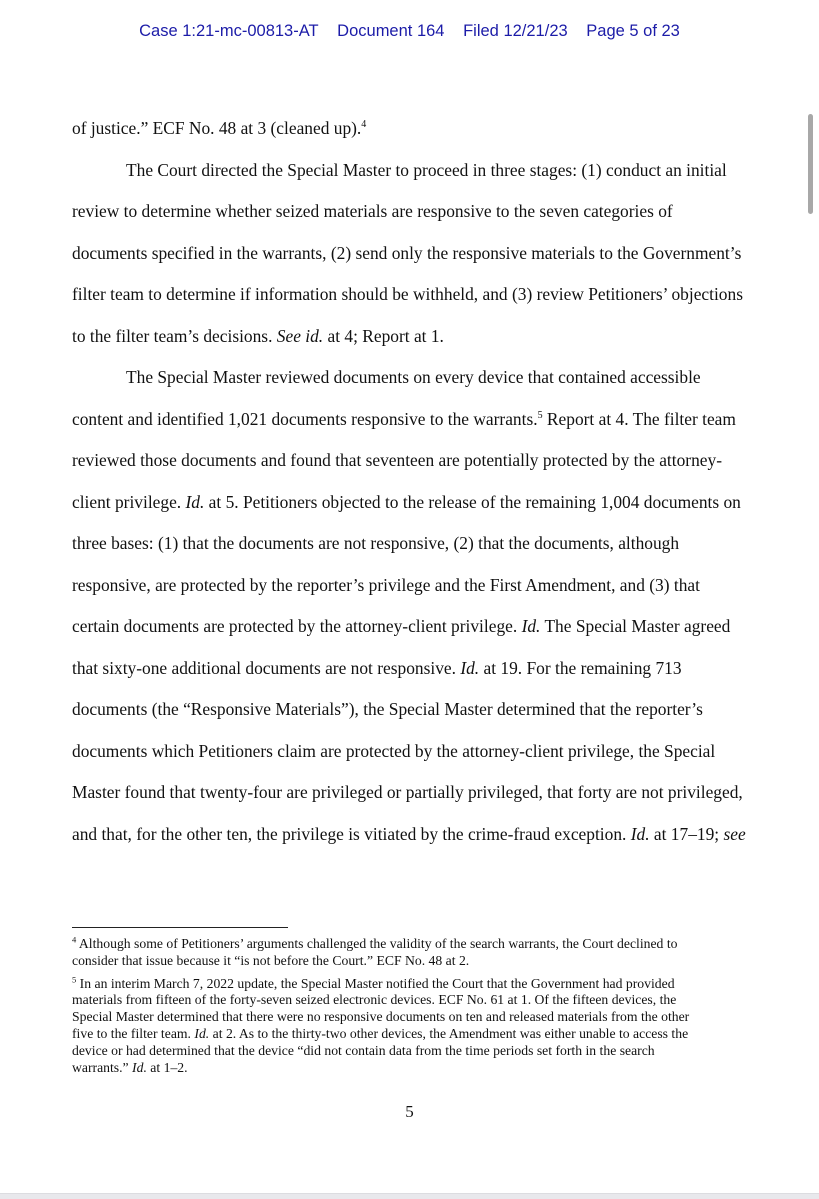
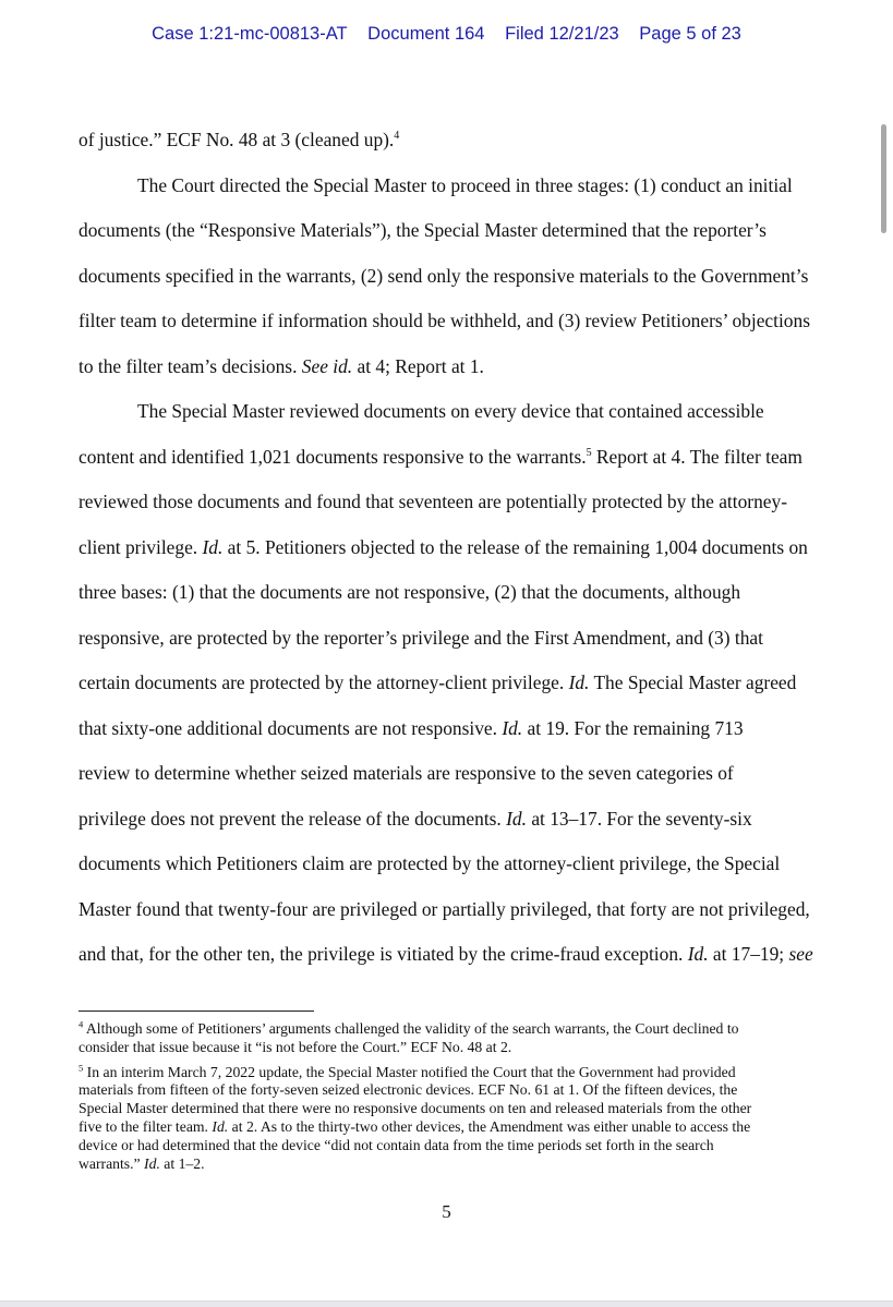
  Case 1:21-mc-00813-AT Document 164 Filed 12/21/23 Page 5 of 23
  of justice.” ECF No. 48 at 3 (cleaned up).4
  The Court directed the Special Master to proceed in three stages: (1) conduct an initial
- review to determine whether seized materials are responsive to the seven categories of
+ documents (the “Responsive Materials”), the Special Master determined that the reporter’s
  documents specified in the warrants, (2) send only the responsive materials to the Government’s
  filter team to determine if information should be withheld, and (3) review Petitioners’ objections
  to the filter team’s decisions. See id. at 4; Report at 1.
  The Special Master reviewed documents on every device that contained accessible
  content and identified 1,021 documents responsive to the warrants.5 Report at 4. The filter team
  reviewed those documents and found that seventeen are potentially protected by the attorney-
  client privilege. Id. at 5. Petitioners objected to the release of the remaining 1,004 documents on
  three bases: (1) that the documents are not responsive, (2) that the documents, although
  responsive, are protected by the reporter’s privilege and the First Amendment, and (3) that
  certain documents are protected by the attorney-client privilege. Id. The Special Master agreed
  that sixty-one additional documents are not responsive. Id. at 19. For the remaining 713
- documents (the “Responsive Materials”), the Special Master determined that the reporter’s
+ review to determine whether seized materials are responsive to the seven categories of
+ privilege does not prevent the release of the documents. Id. at 13–17. For the seventy-six
  documents which Petitioners claim are protected by the attorney-client privilege, the Special
  Master found that twenty-four are privileged or partially privileged, that forty are not privileged,
  and that, for the other ten, the privilege is vitiated by the crime-fraud exception. Id. at 17–19; see
  4 Although some of Petitioners’ arguments challenged the validity of the search warrants, the Court declined to
  consider that issue because it “is not before the Court.” ECF No. 48 at 2.
  5 In an interim March 7, 2022 update, the Special Master notified the Court that the Government had provided
  materials from fifteen of the forty-seven seized electronic devices. ECF No. 61 at 1. Of the fifteen devices, the
  Special Master determined that there were no responsive documents on ten and released materials from the other
  five to the filter team. Id. at 2. As to the thirty-two other devices, the Amendment was either unable to access the
  device or had determined that the device “did not contain data from the time periods set forth in the search
  warrants.” Id. at 1–2.
  5
